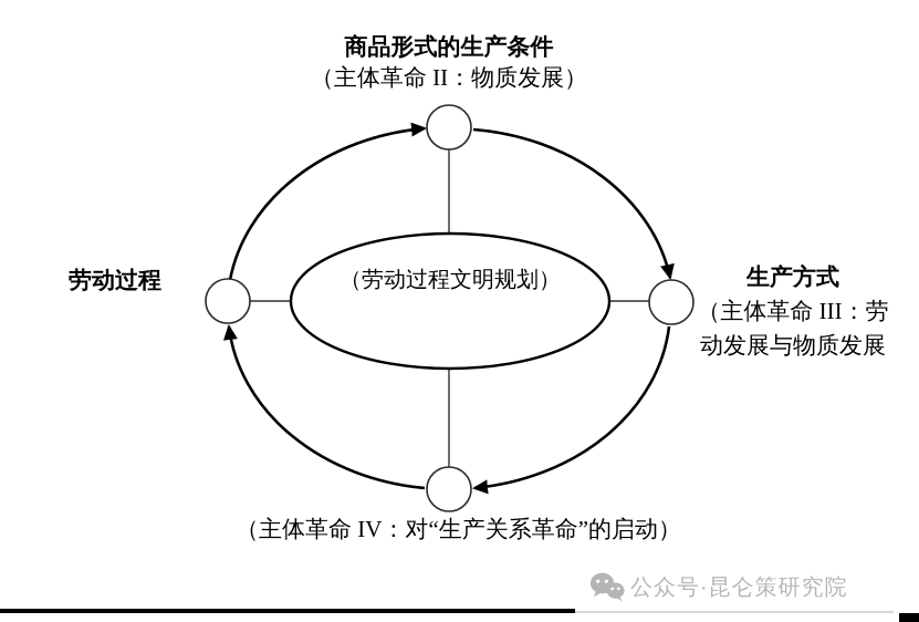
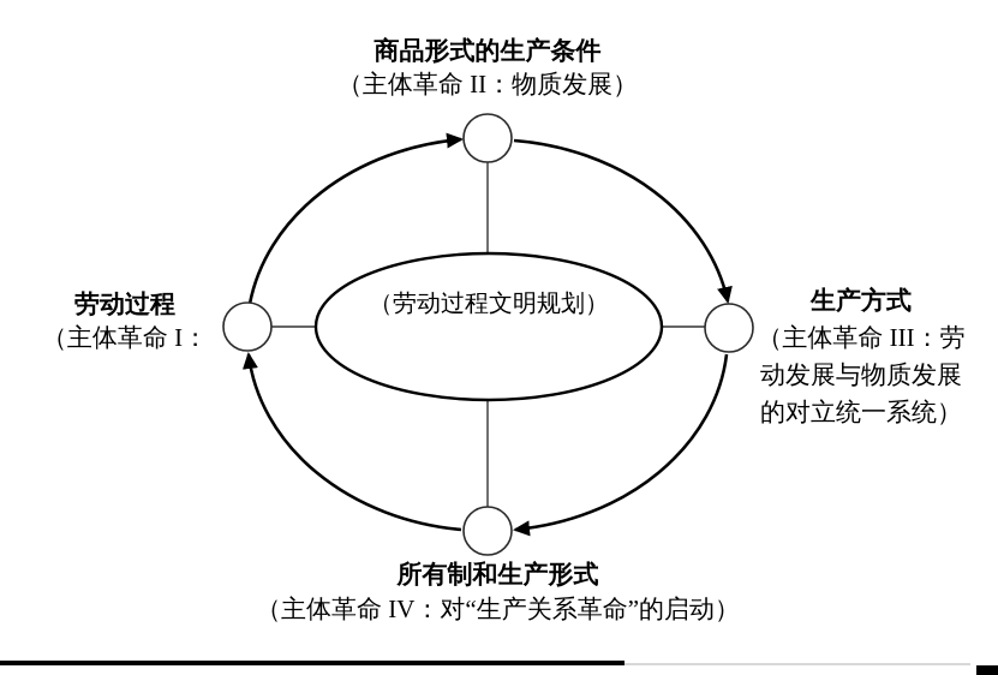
  商品形式的生产条件
  （主体革命 II：物质发展）
  劳动过程
+ （主体革命 I：
  生产方式
  （主体革命 III：劳
  动发展与物质发展
+ 的对立统一系统）
+ 所有制和生产形式
  （主体革命 IV：对“生产关系革命”的启动）
  （劳动过程文明规划）
- 公众号·昆仑策研究院
